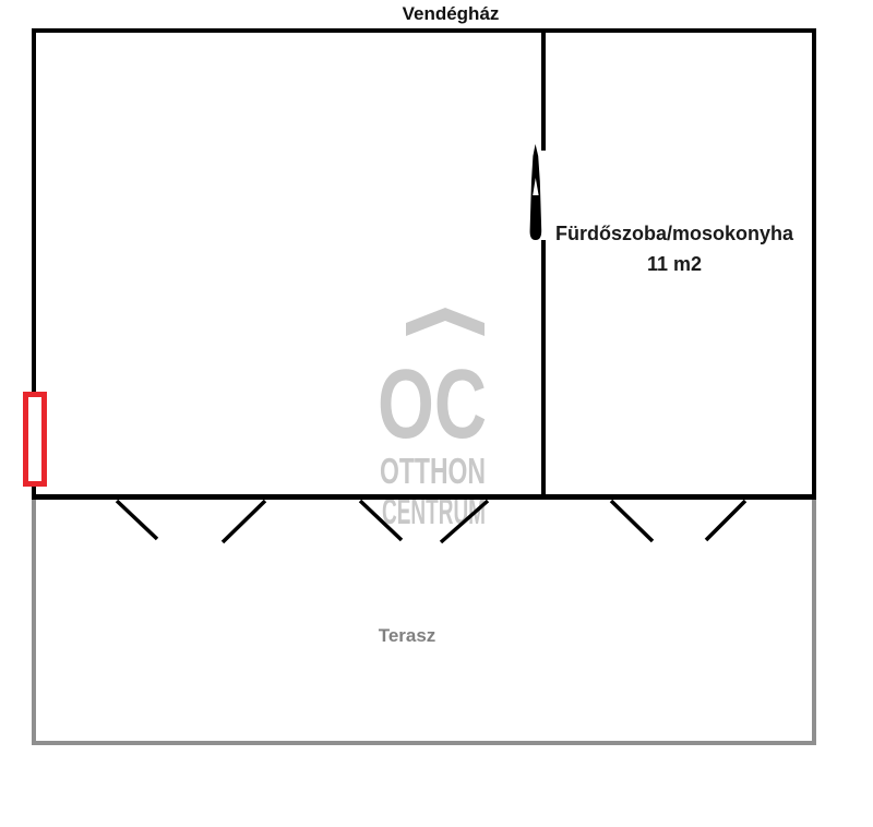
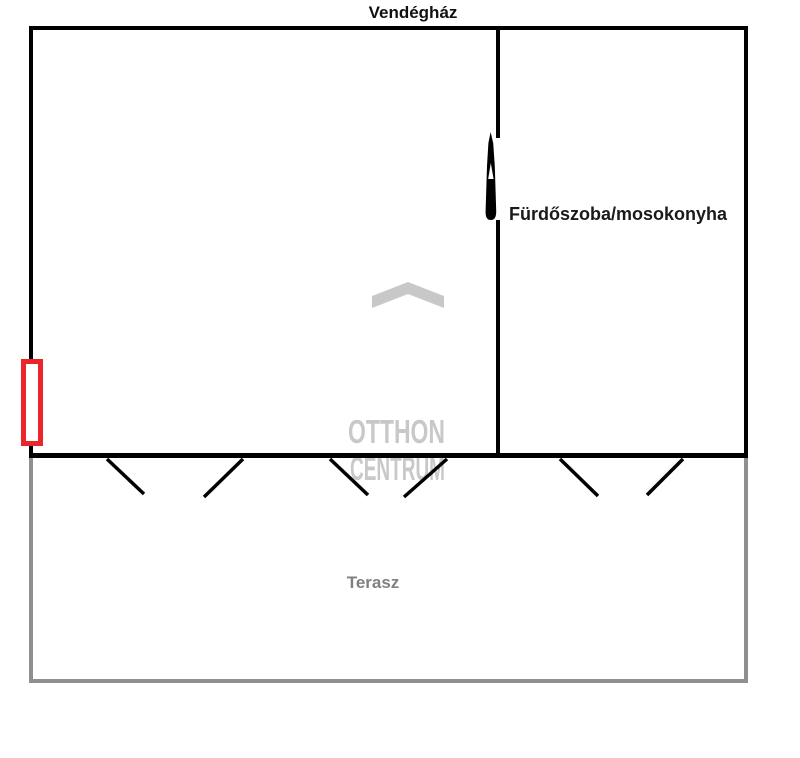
  Vendégház
  Fürdőszoba/mosokonyha
- 11 m2
- OC
  OTTHON
  CENTRU
  Terasz
